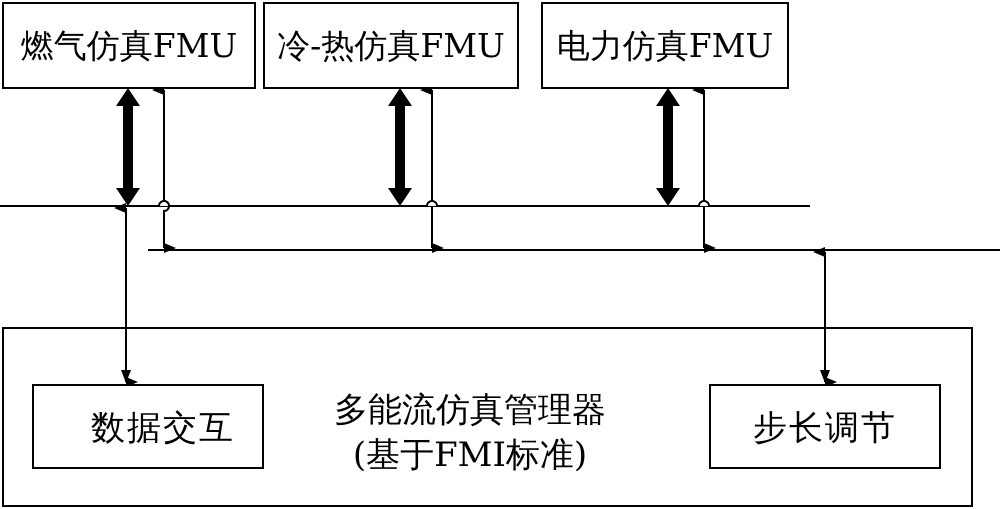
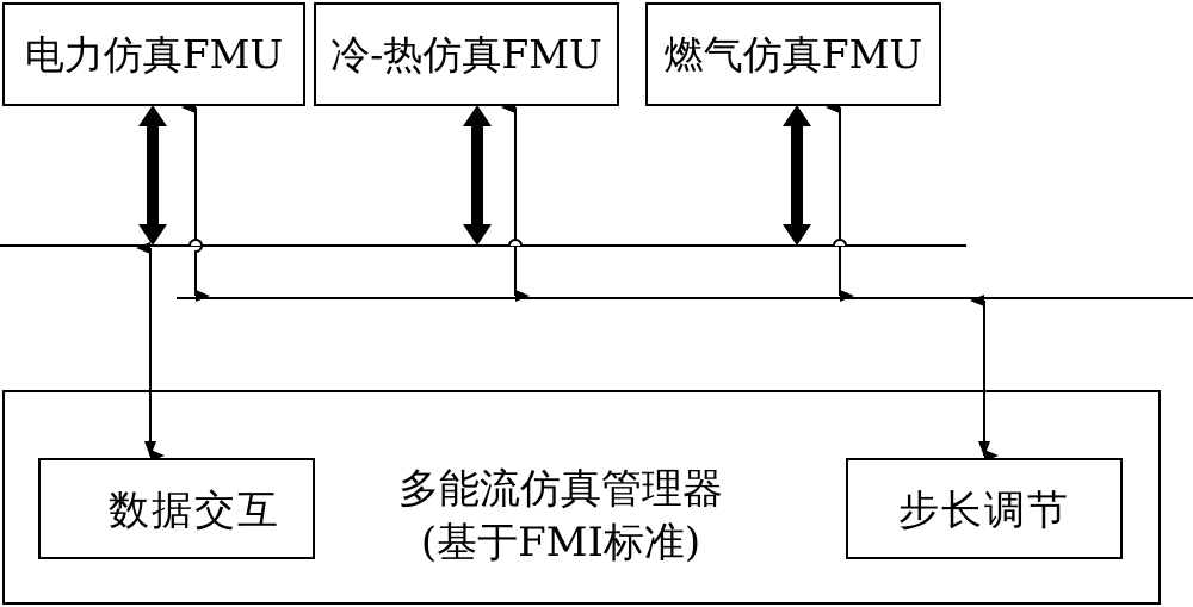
- 燃气仿真FMU
+ 电力仿真FMU
  冷-热仿真FMU
- 电力仿真FMU
+ 燃气仿真FMU
  数据交互
  步长调节
  多能流仿真管理器
  (基于FMI标准)
